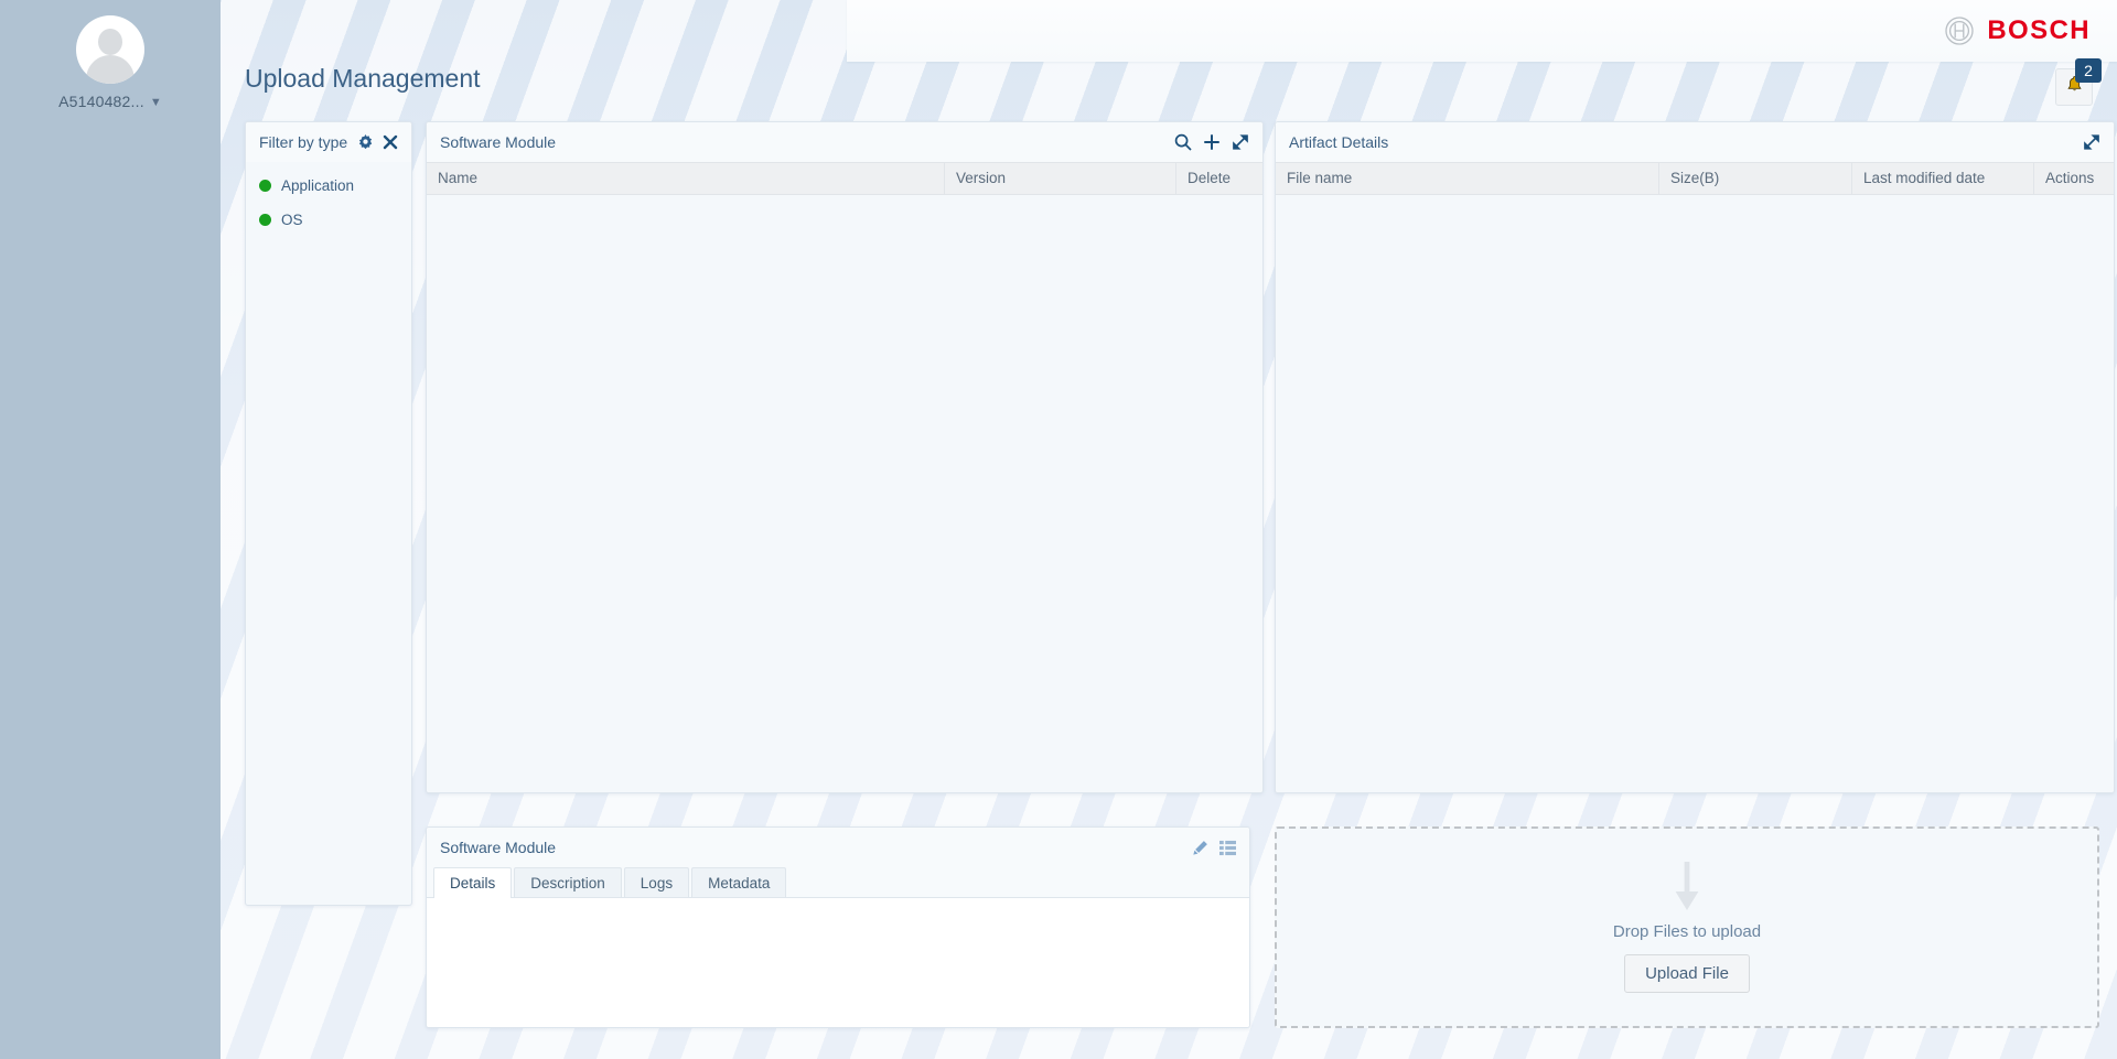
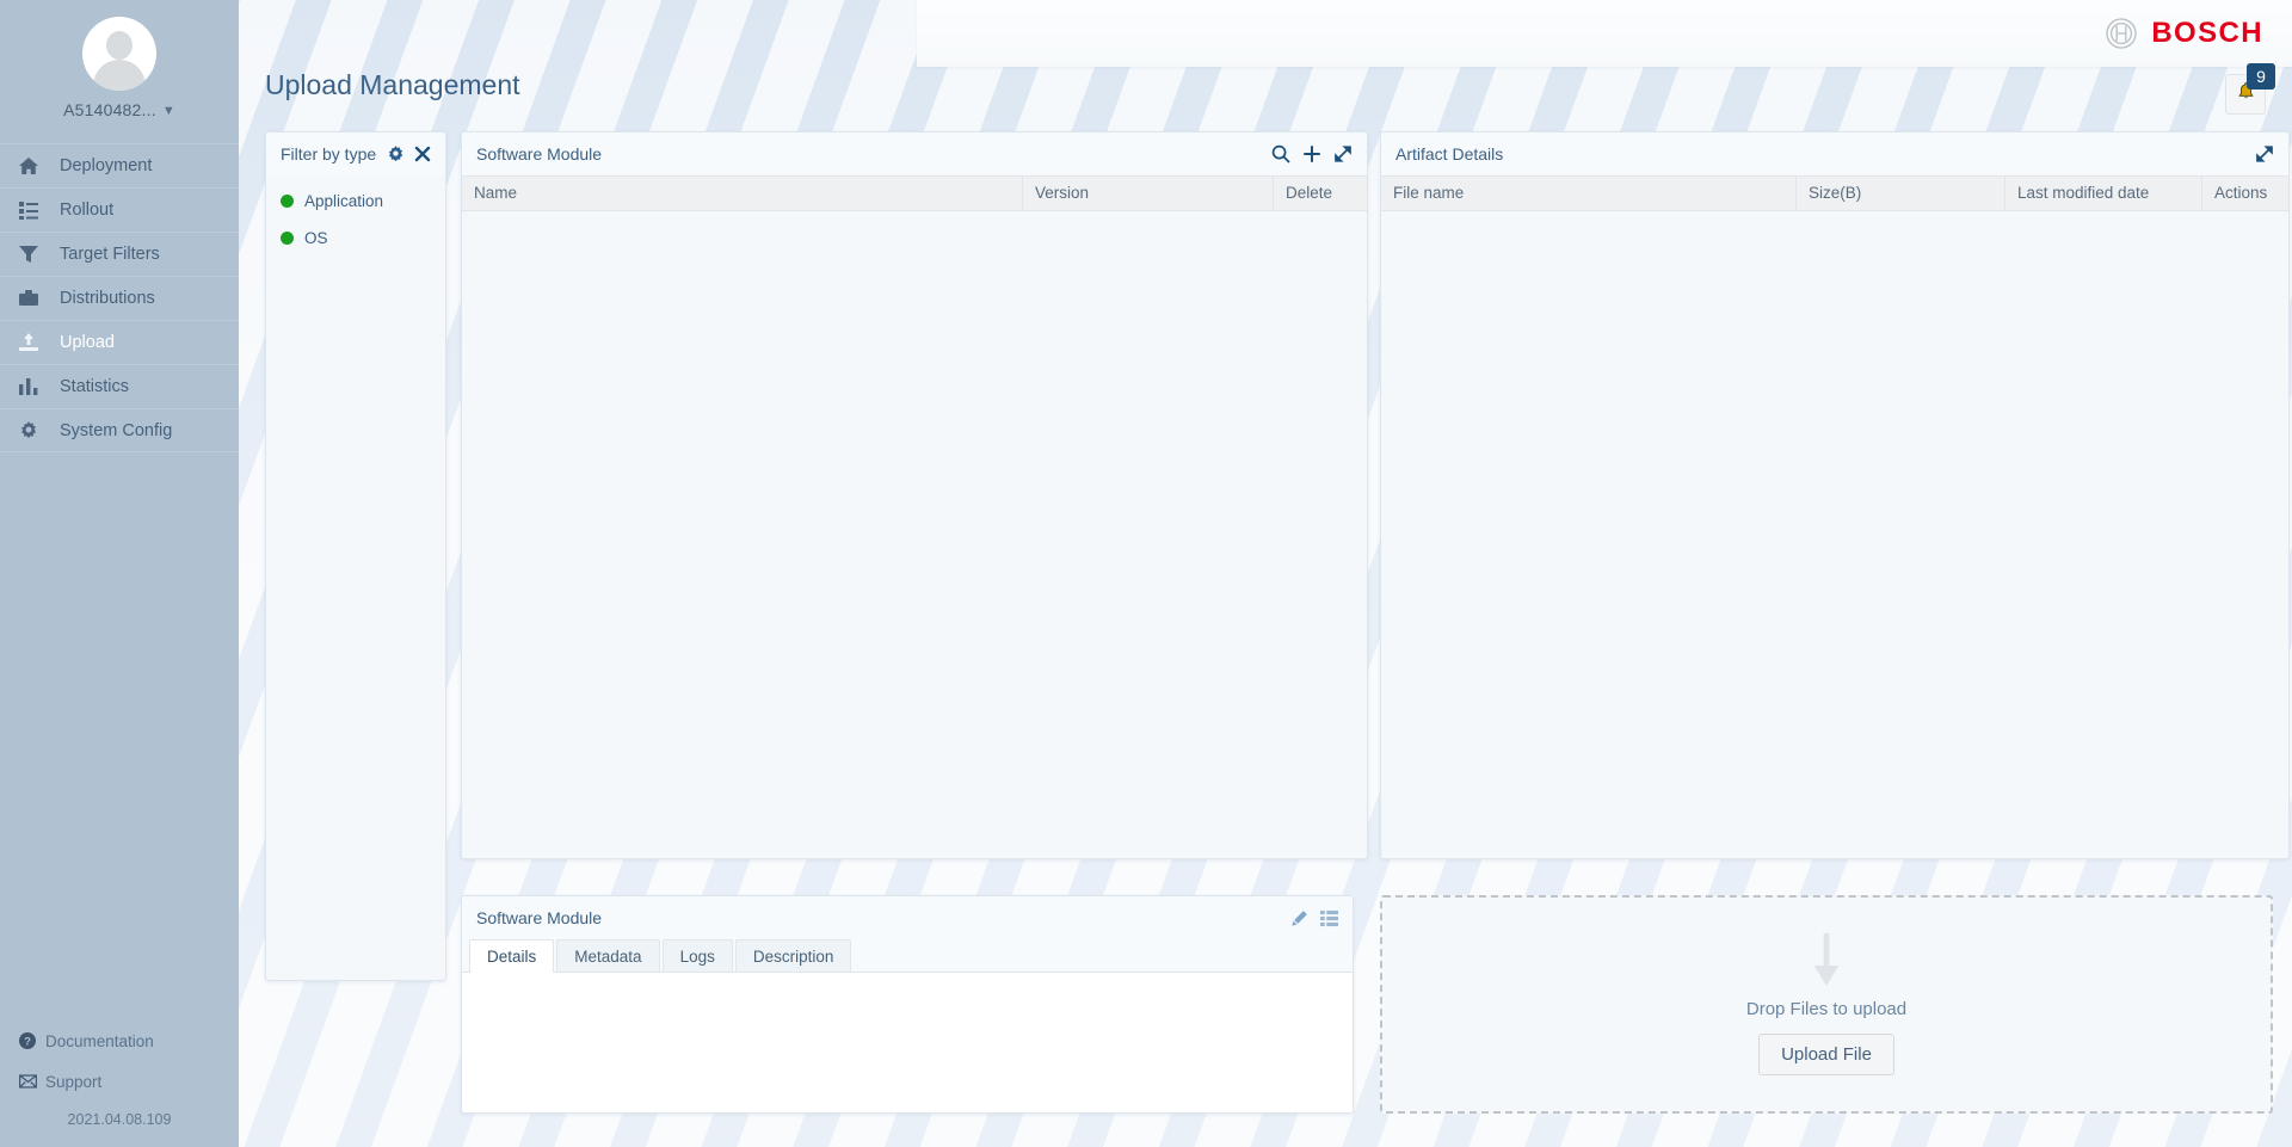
  A5140482... ▼
+ Deployment
+ Rollout
+ Target Filters
+ Distributions
+ Upload
+ Statistics
+ System Config
+ ?
+ Documentation
+ Support
+ 2021.04.08.109
  BOSCH
  Upload Management
- 2
+ 9
  Filter by type
  Application
  OS
  Software Module
  Name
  Version
  Delete
  Artifact Details
  File name
  Size(B)
  Last modified date
  Actions
  Software Module
  Details
- Description
+ Metadata
  Logs
- Metadata
+ Description
  Drop Files to upload
  Upload File
